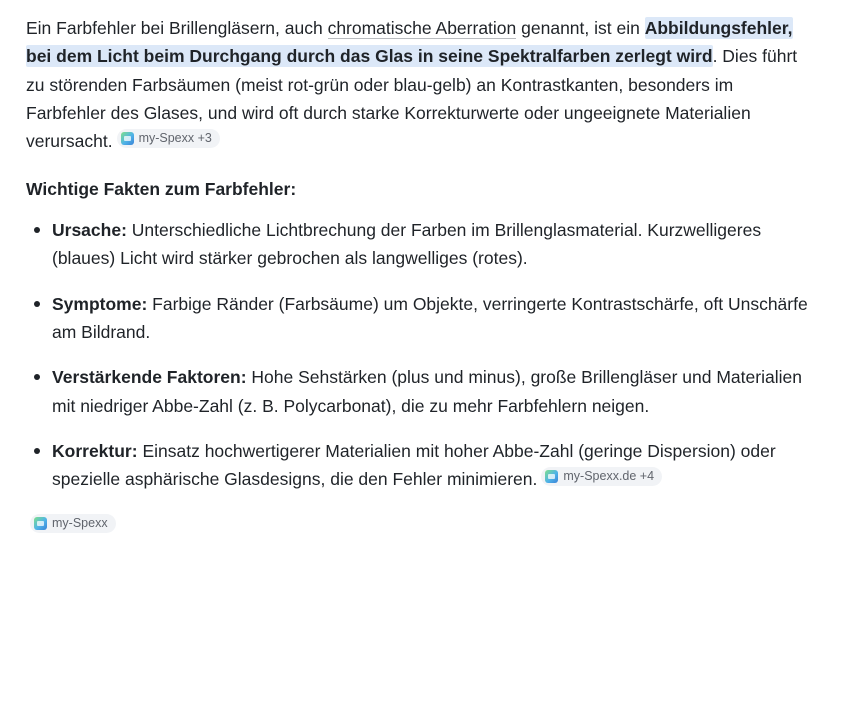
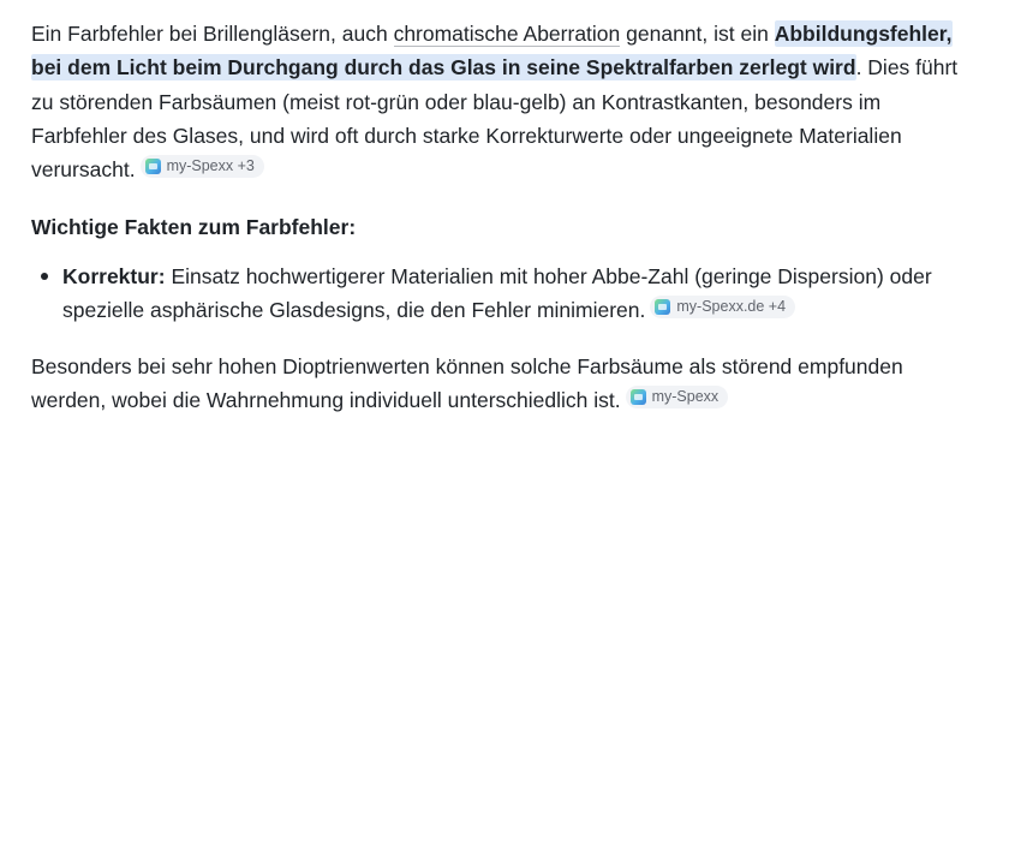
  Ein Farbfehler bei Brillengläsern, auch chromatische Aberration genannt, ist ein Abbildungsfehler, bei dem Licht beim Durchgang durch das Glas in seine Spektralfarben zerlegt wird. Dies führt zu störenden Farbsäumen (meist rot-grün oder blau-gelb) an Kontrastkanten, besonders im Farbfehler des Glases, und wird oft durch starke Korrekturwerte oder ungeeignete Materialien verursacht.
  my-Spexx +3
  Wichtige Fakten zum Farbfehler:
- Ursache: Unterschiedliche Lichtbrechung der Farben im Brillenglasmaterial. Kurzwelligeres (blaues) Licht wird stärker gebrochen als langwelliges (rotes).
- Symptome: Farbige Ränder (Farbsäume) um Objekte, verringerte Kontrastschärfe, oft Unschärfe am Bildrand.
- Verstärkende Faktoren: Hohe Sehstärken (plus und minus), große Brillengläser und Materialien mit niedriger Abbe-Zahl (z. B. Polycarbonat), die zu mehr Farbfehlern neigen.
  Korrektur: Einsatz hochwertigerer Materialien mit hoher Abbe-Zahl (geringe Dispersion) oder spezielle asphärische Glasdesigns, die den Fehler minimieren.
  my-Spexx.de +4
+ Besonders bei sehr hohen Dioptrienwerten können solche Farbsäume als störend empfunden werden, wobei die Wahrnehmung individuell unterschiedlich ist.
  my-Spexx
